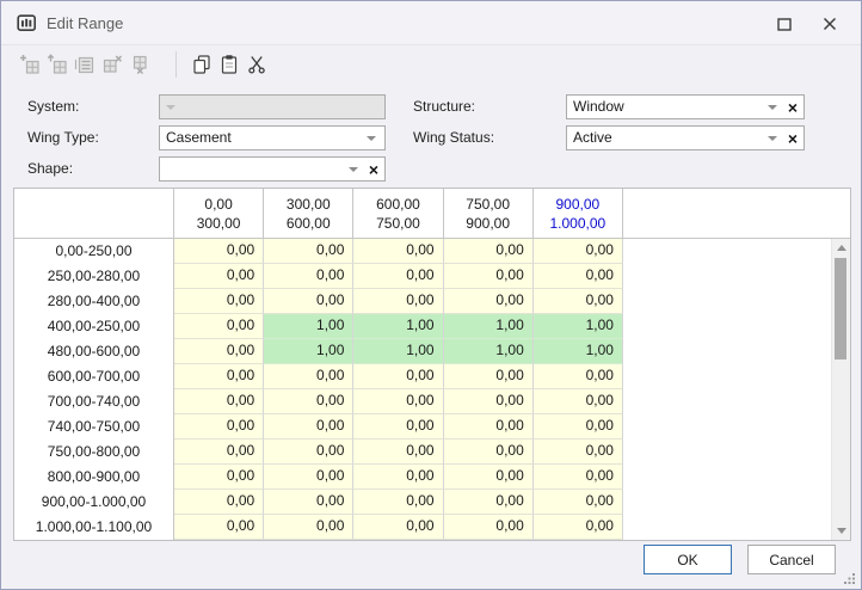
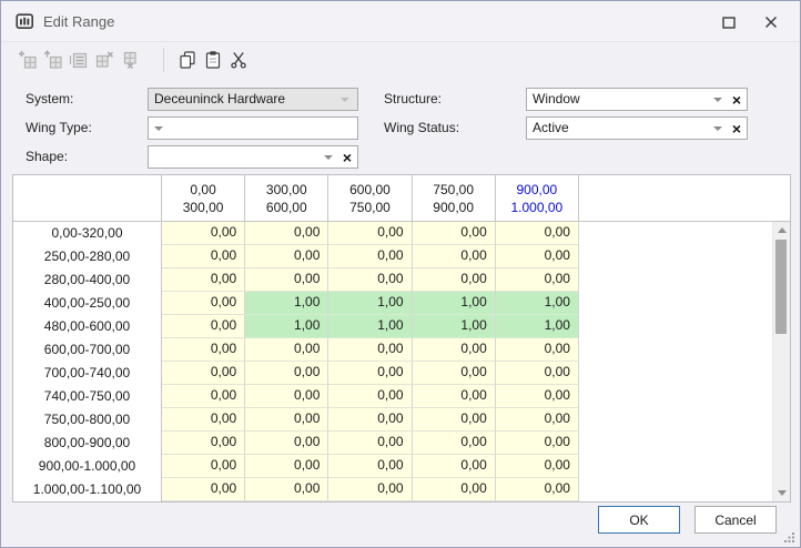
  Edit Range
  System:
+ Deceuninck Hardware
  Structure:
  Window
  ×
  Wing Type:
- Casement
  Wing Status:
  Active
  ×
  Shape:
  ×
  0,00
  300,00
  300,00
  600,00
  600,00
  750,00
  750,00
  900,00
  900,00
  1.000,00
- 0,00-250,00
+ 0,00-320,00
  0,00
  0,00
  0,00
  0,00
  0,00
  250,00-280,00
  0,00
  0,00
  0,00
  0,00
  0,00
  280,00-400,00
  0,00
  0,00
  0,00
  0,00
  0,00
  400,00-250,00
  0,00
  1,00
  1,00
  1,00
  1,00
  480,00-600,00
  0,00
  1,00
  1,00
  1,00
  1,00
  600,00-700,00
  0,00
  0,00
  0,00
  0,00
  0,00
  700,00-740,00
  0,00
  0,00
  0,00
  0,00
  0,00
  740,00-750,00
  0,00
  0,00
  0,00
  0,00
  0,00
  750,00-800,00
  0,00
  0,00
  0,00
  0,00
  0,00
  800,00-900,00
  0,00
  0,00
  0,00
  0,00
  0,00
  900,00-1.000,00
  0,00
  0,00
  0,00
  0,00
  0,00
  1.000,00-1.100,00
  0,00
  0,00
  0,00
  0,00
  0,00
  OK
  Cancel
